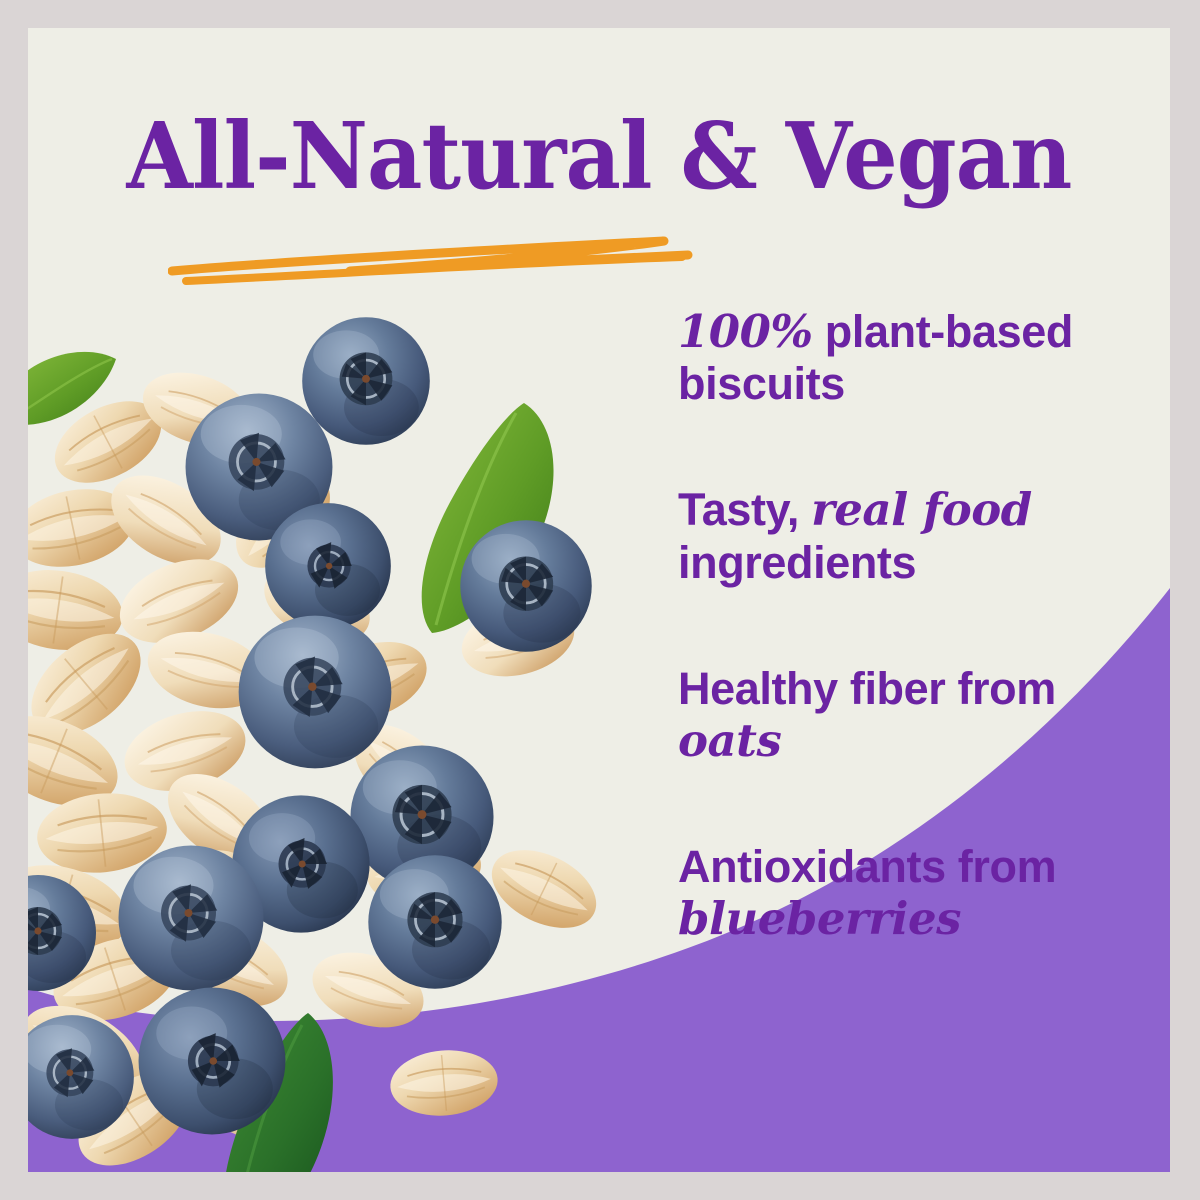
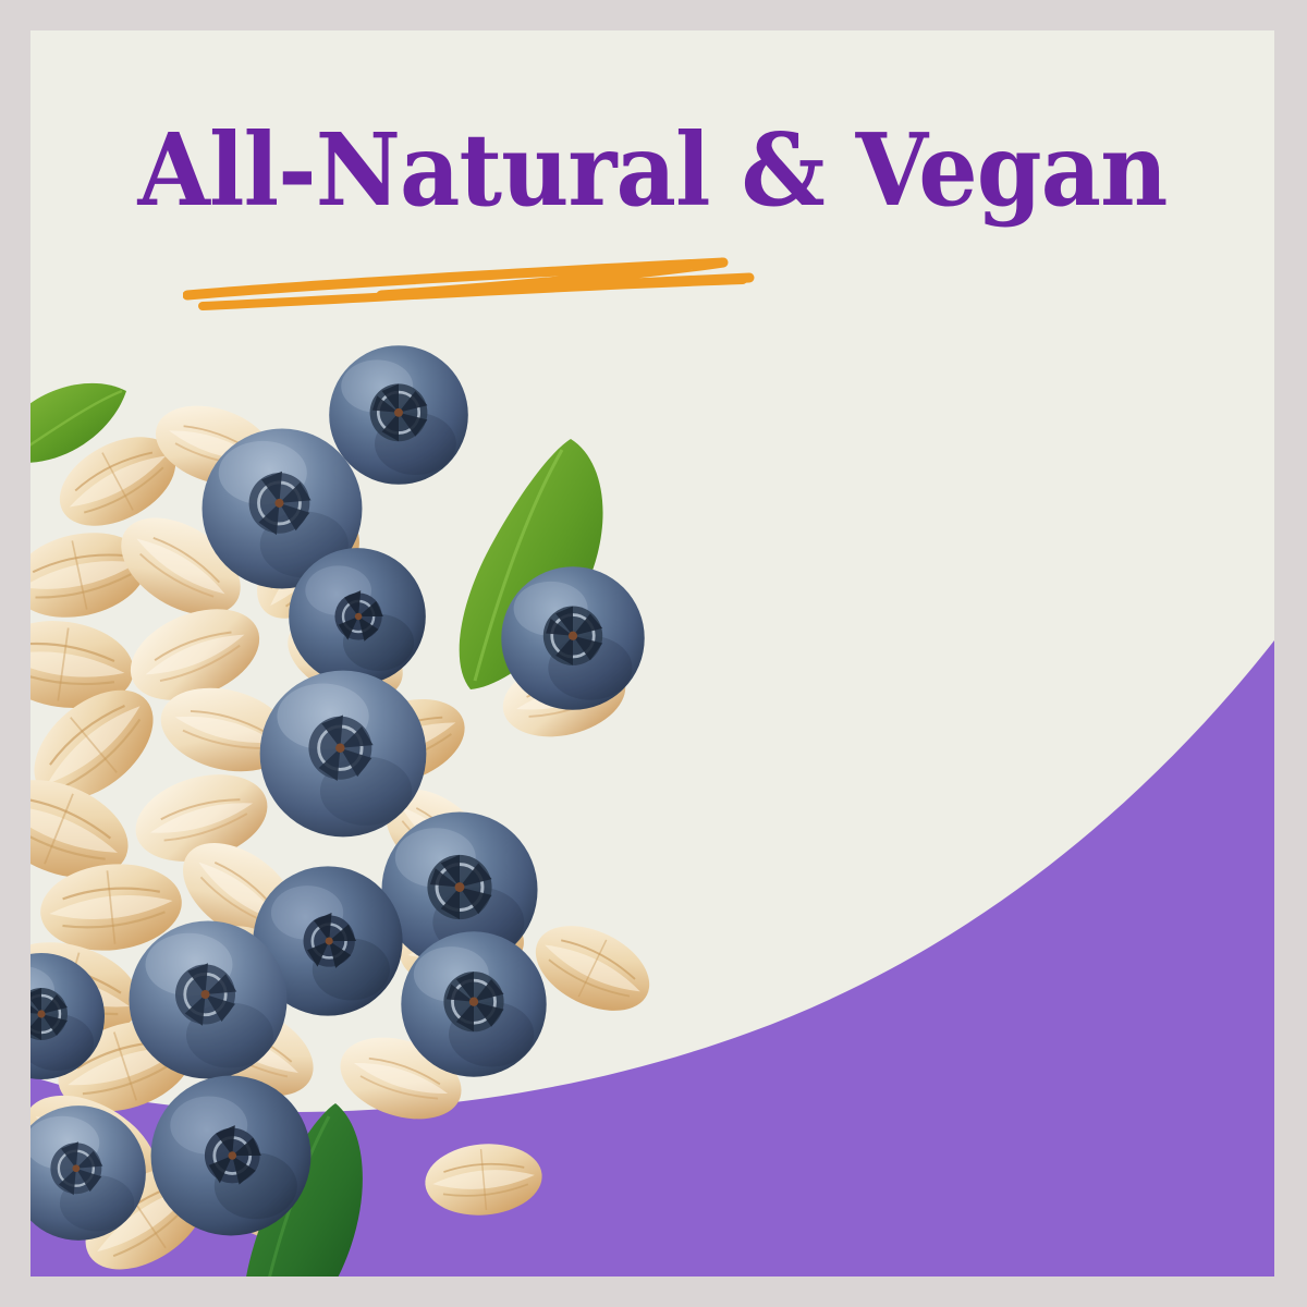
  All-Natural & Vegan
- 100% plant-based biscuits
- Tasty, real food ingredients
- Healthy fiber from oats
- Antioxidants from blueberries
